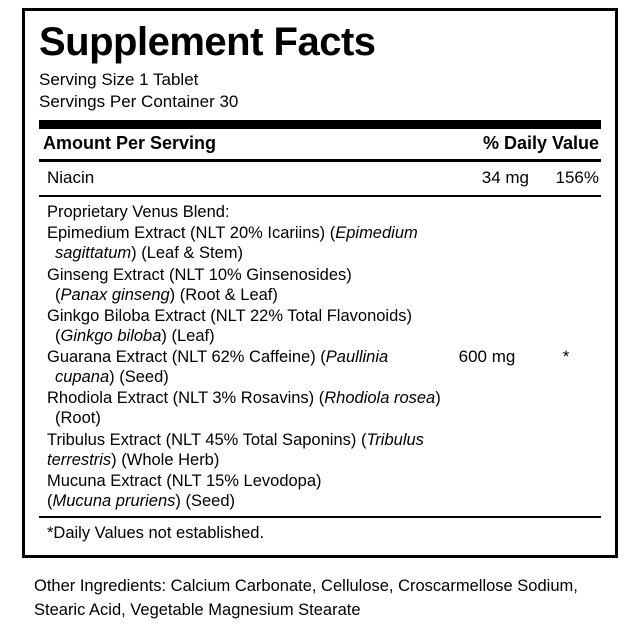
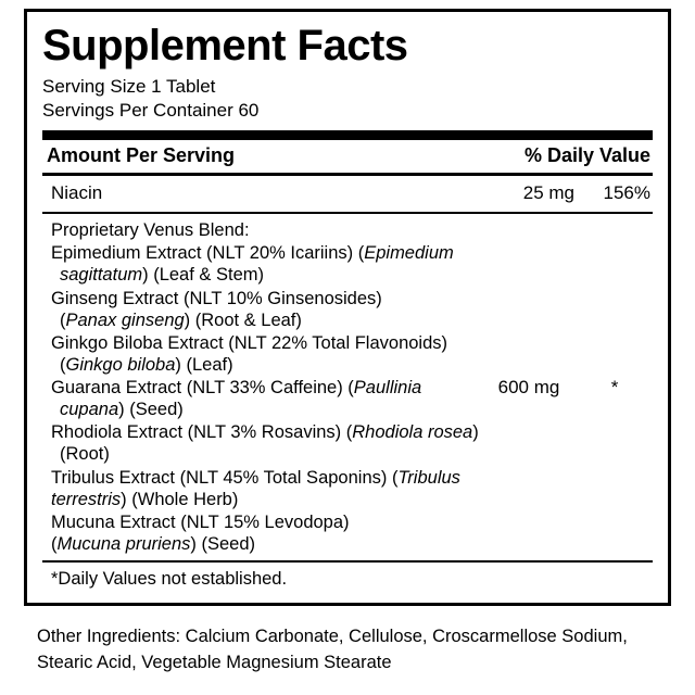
  Supplement Facts
  Serving Size 1 Tablet
- Servings Per Container 30
+ Servings Per Container 60
  Amount Per Serving
  % Daily Value
  Niacin
- 34 mg
+ 25 mg
  156%
  Proprietary Venus Blend:
  Epimedium Extract (NLT 20% Icariins) (Epimedium
  sagittatum) (Leaf & Stem)
  Ginseng Extract (NLT 10% Ginsenosides)
  (Panax ginseng) (Root & Leaf)
  Ginkgo Biloba Extract (NLT 22% Total Flavonoids)
  (Ginkgo biloba) (Leaf)
- Guarana Extract (NLT 62% Caffeine) (Paullinia
+ Guarana Extract (NLT 33% Caffeine) (Paullinia
  cupana) (Seed)
  Rhodiola Extract (NLT 3% Rosavins) (Rhodiola rosea)
  (Root)
  Tribulus Extract (NLT 45% Total Saponins) (Tribulus
  terrestris) (Whole Herb)
  Mucuna Extract (NLT 15% Levodopa)
  (Mucuna pruriens) (Seed)
  600 mg
  *
  *Daily Values not established.
  Other Ingredients: Calcium Carbonate, Cellulose, Croscarmellose Sodium, Stearic Acid, Vegetable Magnesium Stearate
